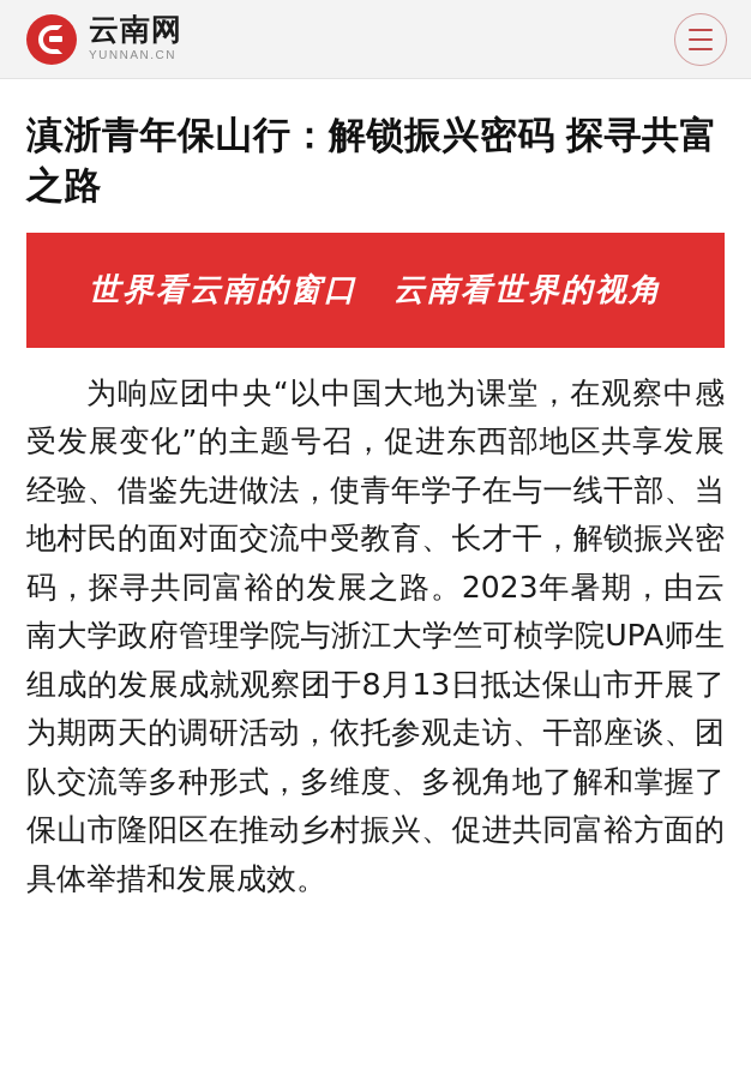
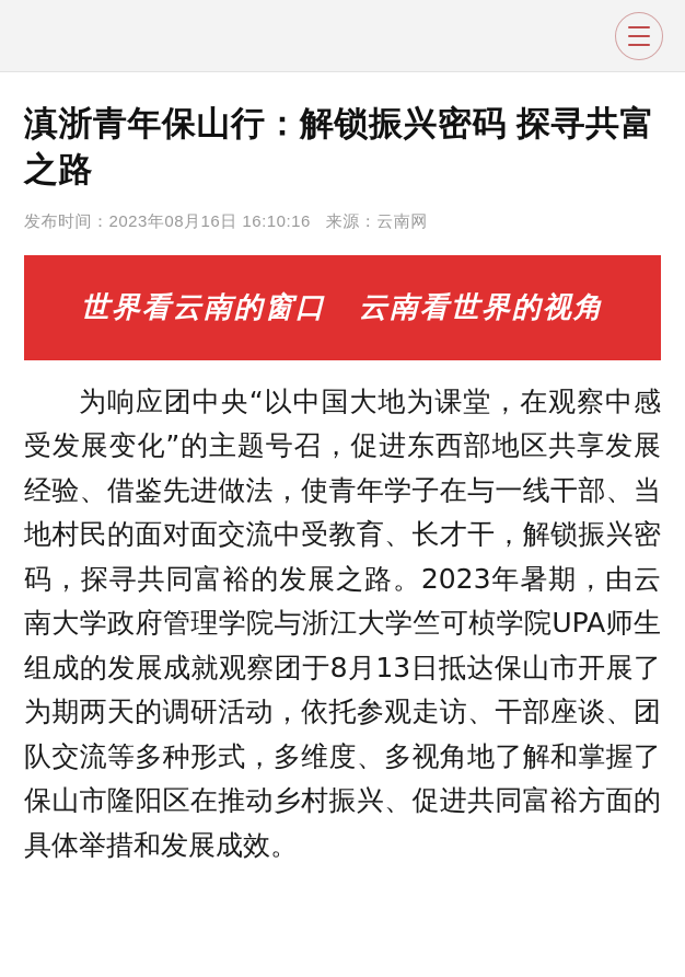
- 云南网
- YUNNAN.CN
  滇浙青年保山行：解锁振兴密码 探寻共富之路
+ 发布时间：2023年08月16日 16:10:16 来源：云南网
  世界看云南的窗口
  云南看世界的视角
  为响应团中央“以中国大地为课堂，在观察中感受发展变化”的主题号召，促进东西部地区共享发展经验、借鉴先进做法，使青年学子在与一线干部、当地村民的面对面交流中受教育、长才干，解锁振兴密码，探寻共同富裕的发展之路。2023年暑期，由云南大学政府管理学院与浙江大学竺可桢学院UPA师生组成的发展成就观察团于8月13日抵达保山市开展了为期两天的调研活动，依托参观走访、干部座谈、团队交流等多种形式，多维度、多视角地了解和掌握了保山市隆阳区在推动乡村振兴、促进共同富裕方面的具体举措和发展成效。
